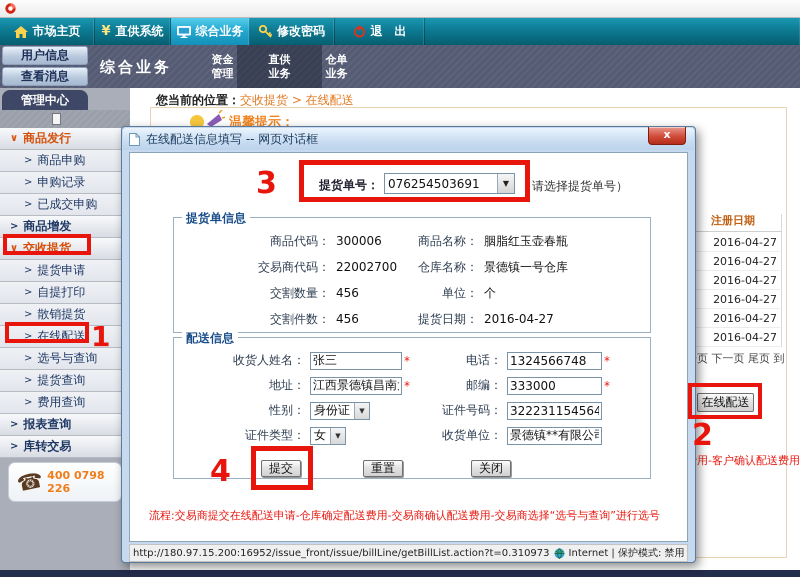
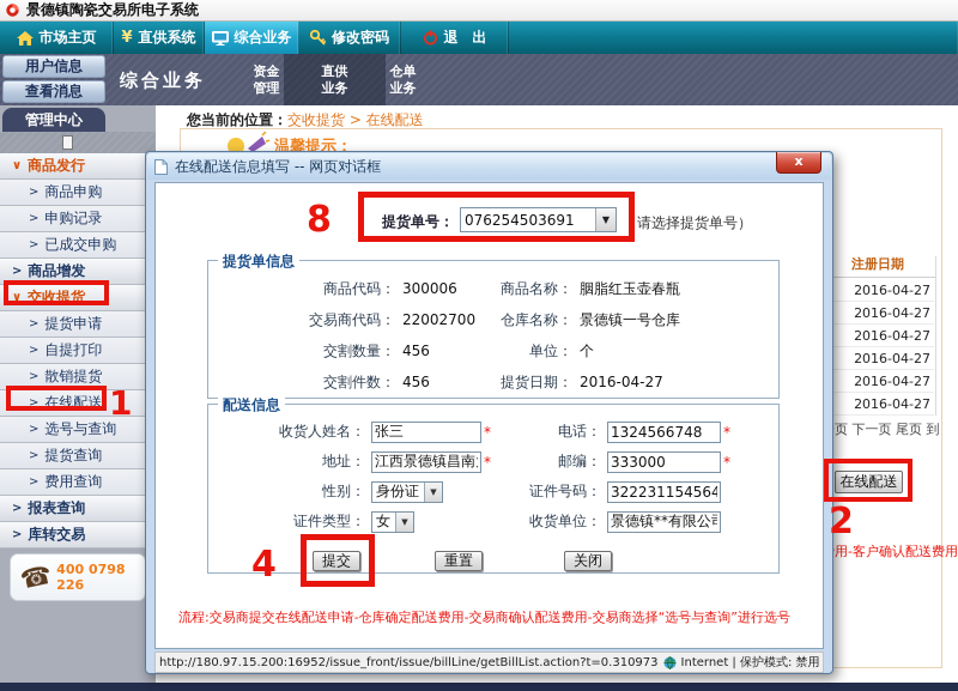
+ 景德镇陶瓷交易所电子系统
  市场主页
  ¥
  直供系统
  综合业务
  修改密码
  退 出
  用户信息
  查看消息
  综合业务
  资金管理
  直供业务
  仓单业务
  管理中心
  ∨
  商品发行
  >
  商品申购
  >
  申购记录
  >
  已成交申购
  >
  商品增发
  ∨
  交收提货
  >
  提货申请
  >
  自提打印
  >
  散销提货
  >
  在线配送
  >
  选号与查询
  >
  提货查询
  >
  费用查询
  >
  报表查询
  >
  库转交易
  400 0798 226
  您当前的位置：交收提货 > 在线配送
  温馨提示：
  注册日期
  2016-04-27
  2016-04-27
  2016-04-27
  2016-04-27
  2016-04-27
  2016-04-27
  页 下一页 尾页 到
  在线配送
  用-客户确认配送费用
  在线配送信息填写 -- 网页对话框
  x
  提货单号：
  076254503691
  ▼
  （请选择提货单号）
  提货单信息
  商品代码：
  300006
  商品名称：
  胭脂红玉壶春瓶
  交易商代码：
  22002700
  仓库名称：
  景德镇一号仓库
  交割数量：
  456
  单位：
  个
  交割件数：
  456
  提货日期：
  2016-04-27
  配送信息
  收货人姓名：
  张三
  *
  电话：
  1324566748
  *
  地址：
  *
  邮编：
  333000
  *
  性别：
  身份证
  ▼
  证件号码：
  322231154564
  证件类型：
  女
  ▼
  收货单位：
  景德镇**有限公
  提交
  重置
  关闭
  流程:交易商提交在线配送申请-仓库确定配送费用-交易商确认配送费用-交易商选择“选号与查询”进行选号
  http://180.97.15.200:16952/issue_front/issue/billLine/getBillList.action?t=0.310973
  Internet | 保护模式: 禁用
  1
  2
- 3
+ 8
  4
